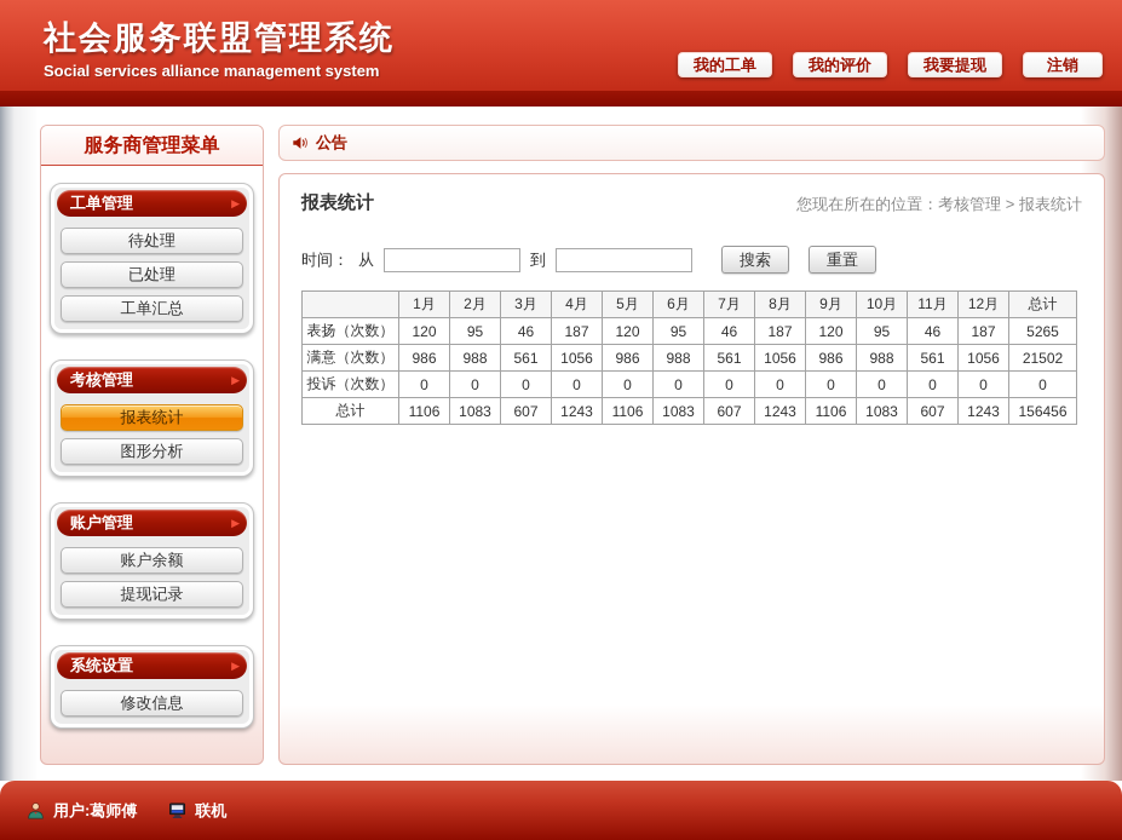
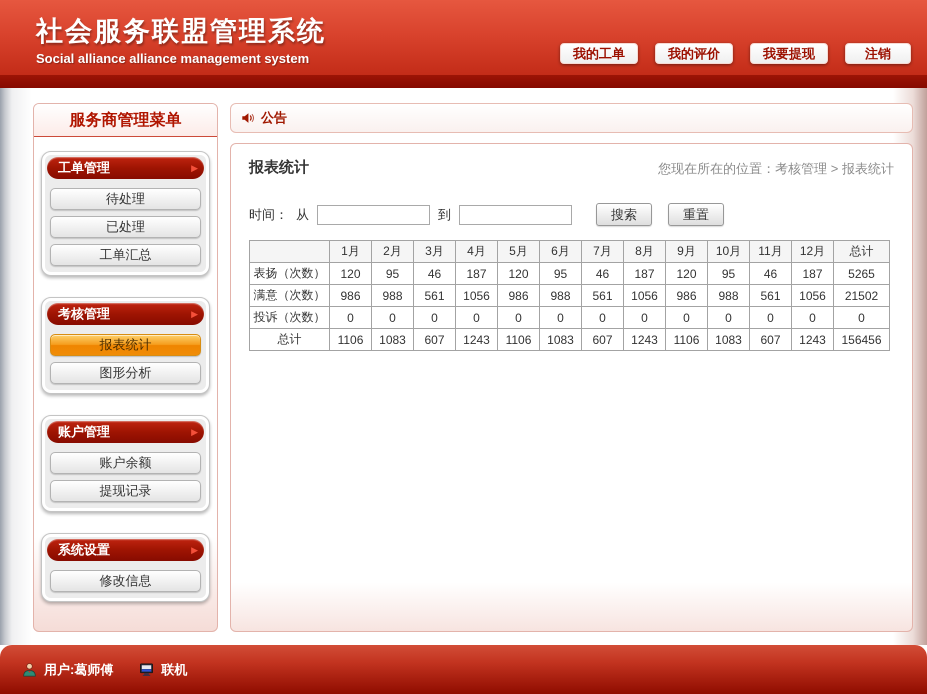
  社会服务联盟管理系统
- Social services alliance management system
+ Social alliance alliance management system
  我的工单
  我的评价
  我要提现
  注销
  服务商管理菜单
  工单管理
  ▶
  待处理
  已处理
  工单汇总
  考核管理
  ▶
  报表统计
  图形分析
  账户管理
  ▶
  账户余额
  提现记录
  系统设置
  ▶
  修改信息
  公告
  报表统计
  您现在所在的位置：考核管理 > 报表统计
  时间：
  从
  到
  搜索
  重置
  	1月	2月	3月	4月	5月	6月	7月	8月	9月	10月	11月	12月	总计
  表扬（次数）	120	95	46	187	120	95	46	187	120	95	46	187	5265
  满意（次数）	986	988	561	1056	986	988	561	1056	986	988	561	1056	21502
  投诉（次数）	0	0	0	0	0	0	0	0	0	0	0	0	0
  总计	1106	1083	607	1243	1106	1083	607	1243	1106	1083	607	1243	156456
  用户:葛师傅
  联机
